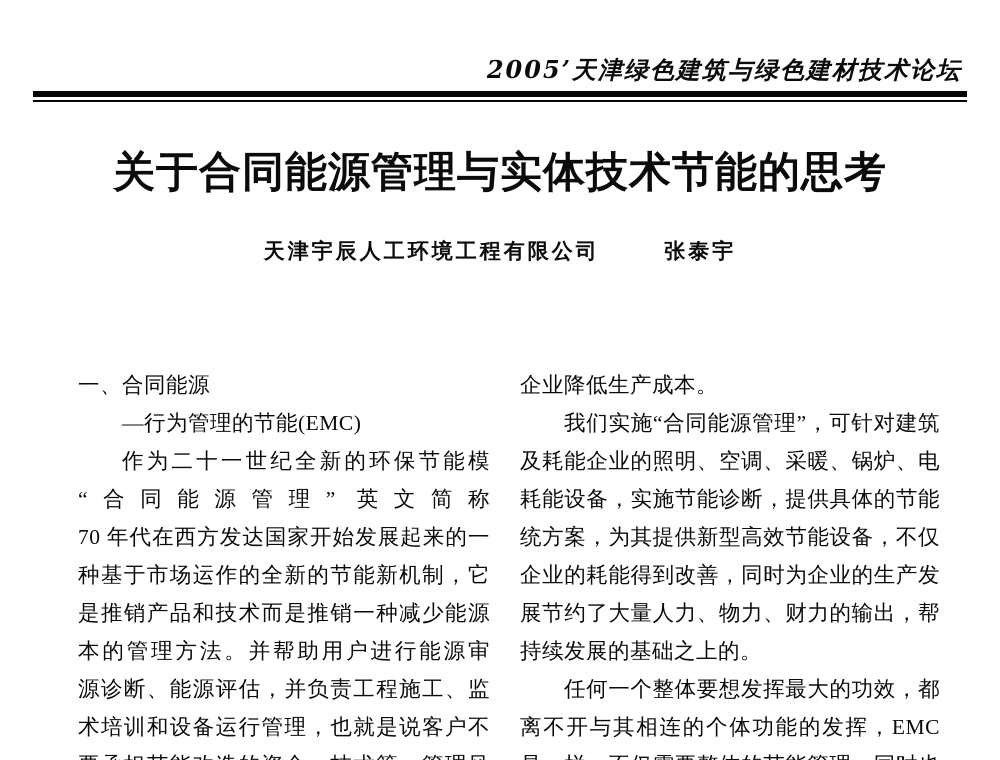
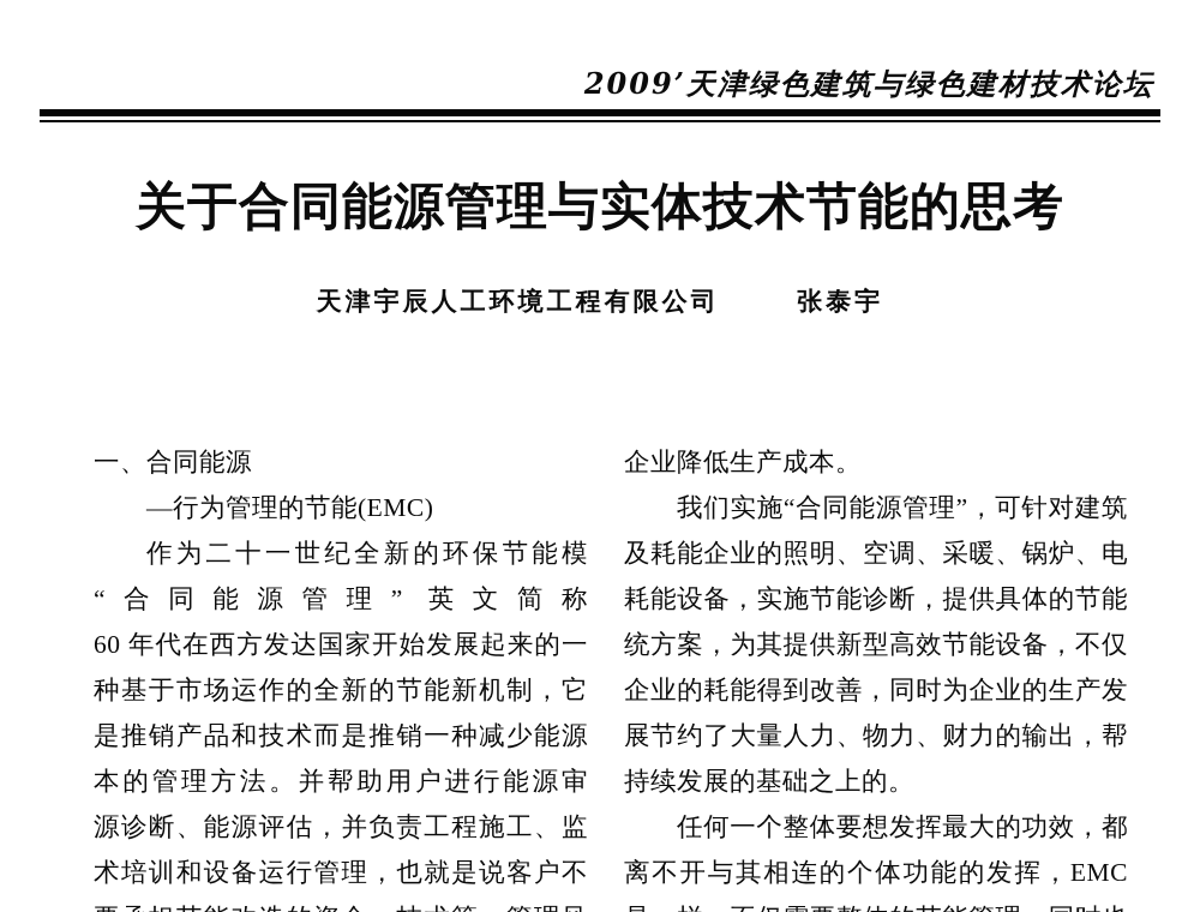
- 2005’天津绿色建筑与绿色建材技术论坛
+ 2009’天津绿色建筑与绿色建材技术论坛
  关于合同能源管理与实体技术节能的思考
  天津宇辰人工环境工程有限公司 张泰宇
  一、合同能源
  —行为管理的节能(EMC)
  作为二十一世纪全新的环保节能模
- 70 年代在西方发达国家开始发展起来的一
+ 60 年代在西方发达国家开始发展起来的一
  种基于市场运作的全新的节能新机制，它
  是推销产品和技术而是推销一种减少能源
  本的管理方法。并帮助用户进行能源审
  源诊断、能源评估，并负责工程施工、监
  术培训和设备运行管理，也就是说客户不
  企业降低生产成本。
  我们实施“合同能源管理”，可针对建筑
  及耗能企业的照明、空调、采暖、锅炉、电
  耗能设备，实施节能诊断，提供具体的节能
  统方案，为其提供新型高效节能设备，不仅
  企业的耗能得到改善，同时为企业的生产发
  展节约了大量人力、物力、财力的输出，帮
  持续发展的基础之上的。
  任何一个整体要想发挥最大的功效，都
  离不开与其相连的个体功能的发挥，EMC
